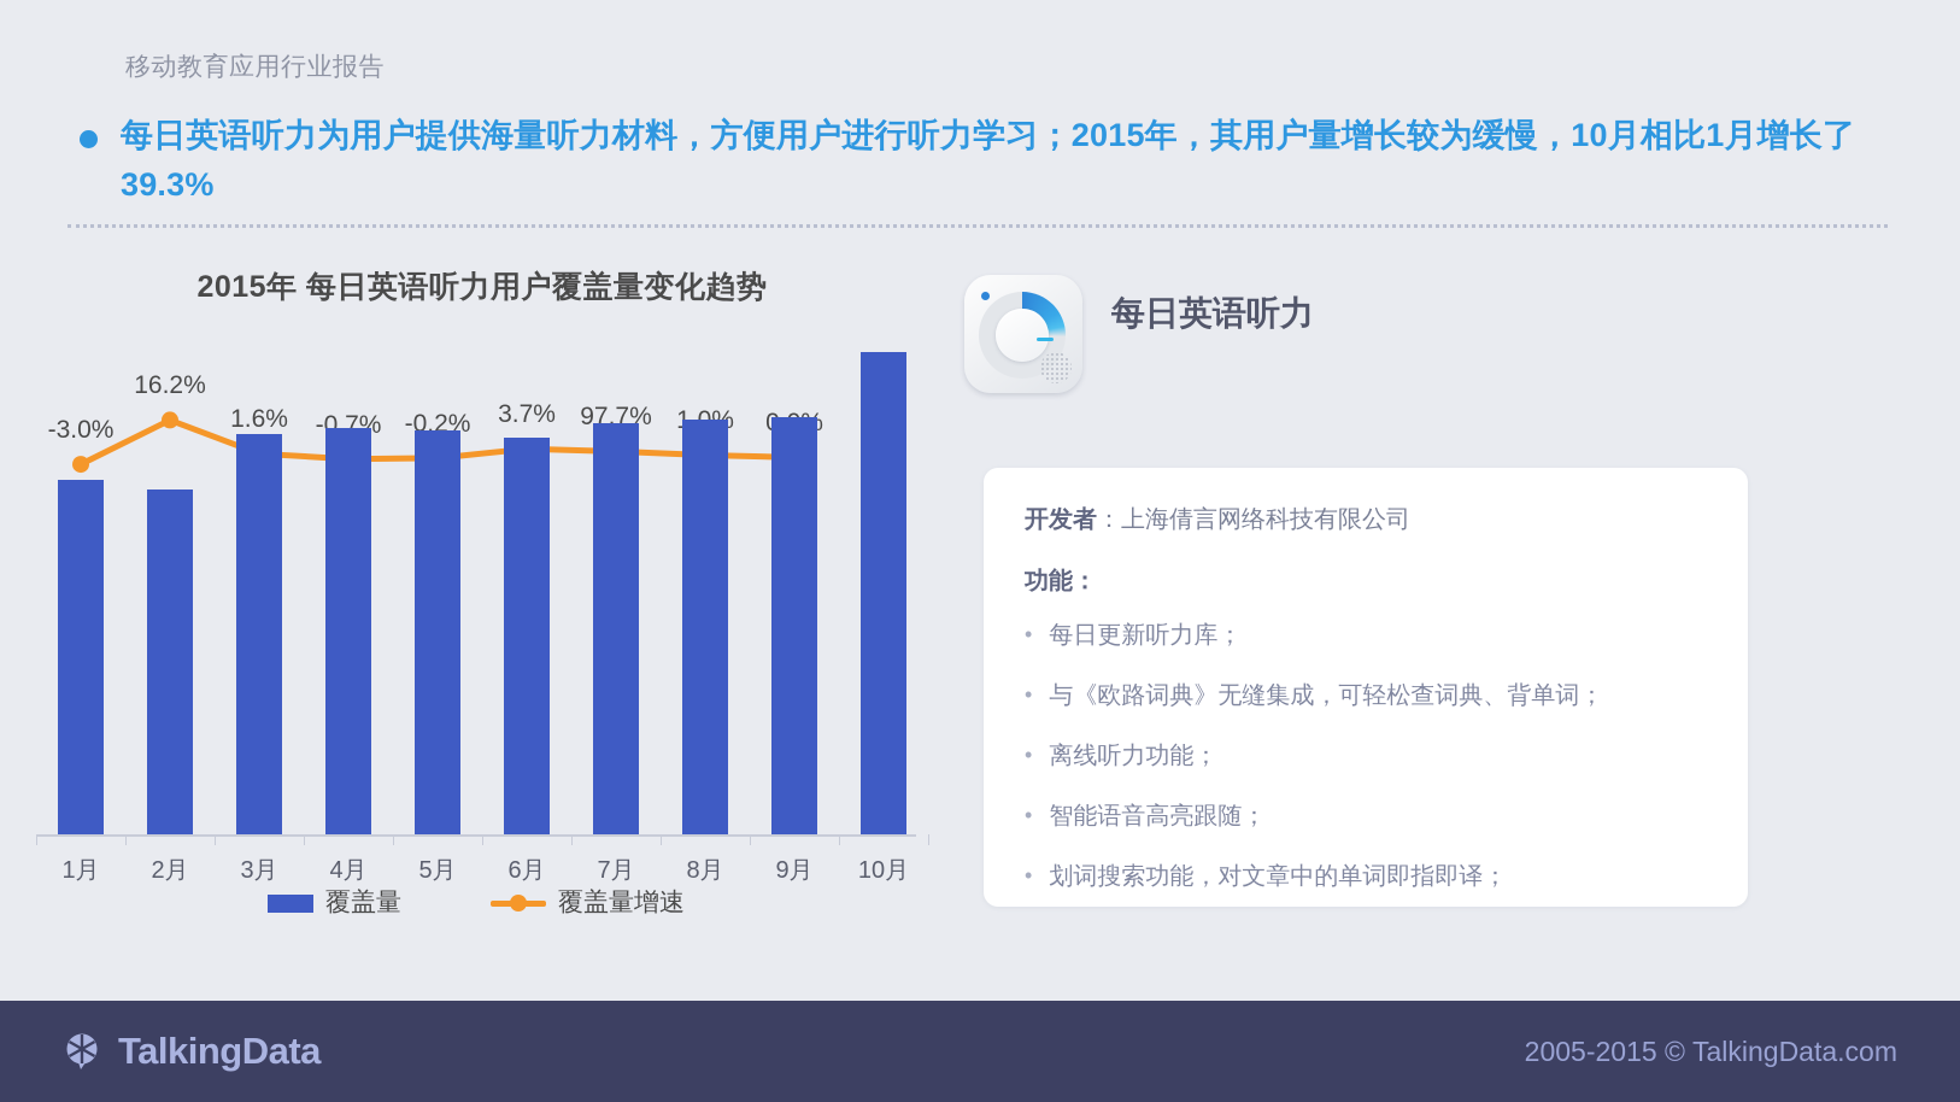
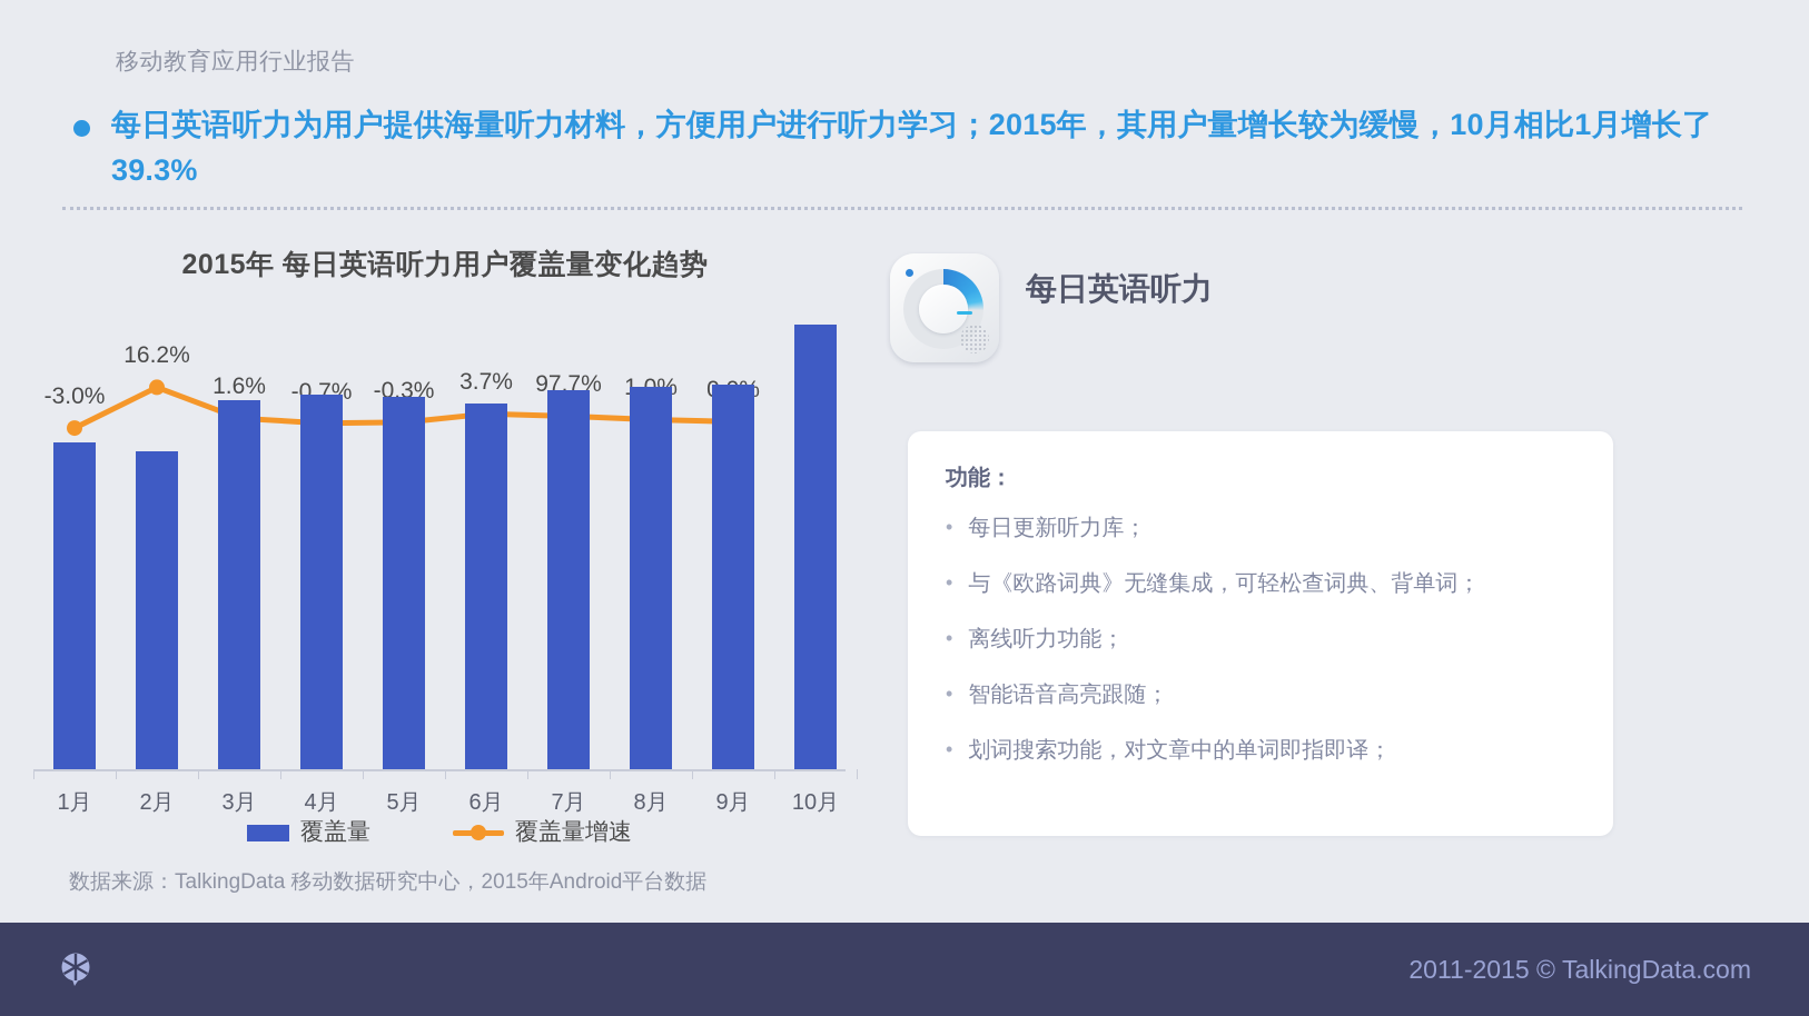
  移动教育应用行业报告
  每日英语听力为用户提供海量听力材料，方便用户进行听力学习；2015年，其用户量增长较为缓慢，10月相比1月增长了39.3%
  2015年 每日英语听力用户覆盖量变化趋势
  -3.0%
  16.2%
  1.6%
  -0.7%
- -0.2%
+ -0.3%
  3.7%
  97.7%
  1月
  2月
  3月
  4月
  5月
  6月
  7月
  8月
  9月
  10月
  覆盖量
  覆盖量增速
+ 数据来源：TalkingData 移动数据研究中心，2015年Android平台数据
  每日英语听力
- 开发者：上海倩言网络科技有限公司
  功能：
  •
  每日更新听力库；
  •
  与《欧路词典》无缝集成，可轻松查词典、背单词；
  •
  离线听力功能；
  •
  智能语音高亮跟随；
  •
  划词搜索功能，对文章中的单词即指即译；
- TalkingData
- 2005-2015 © TalkingData.com
+ 2011-2015 © TalkingData.com
